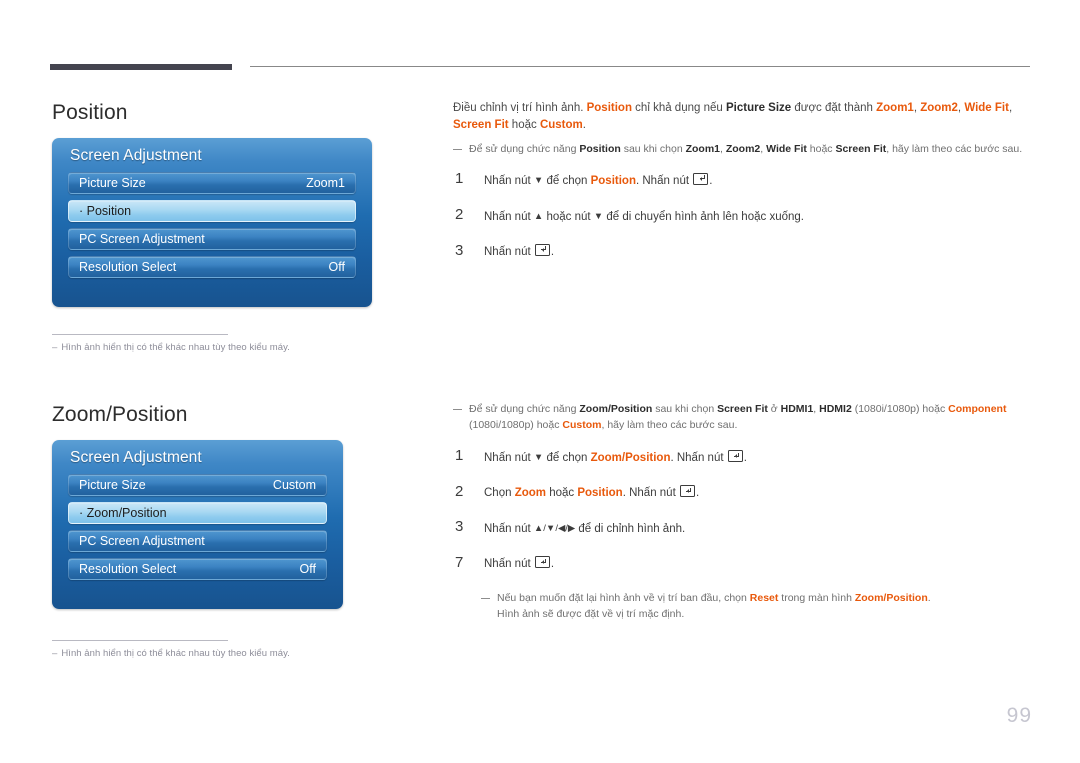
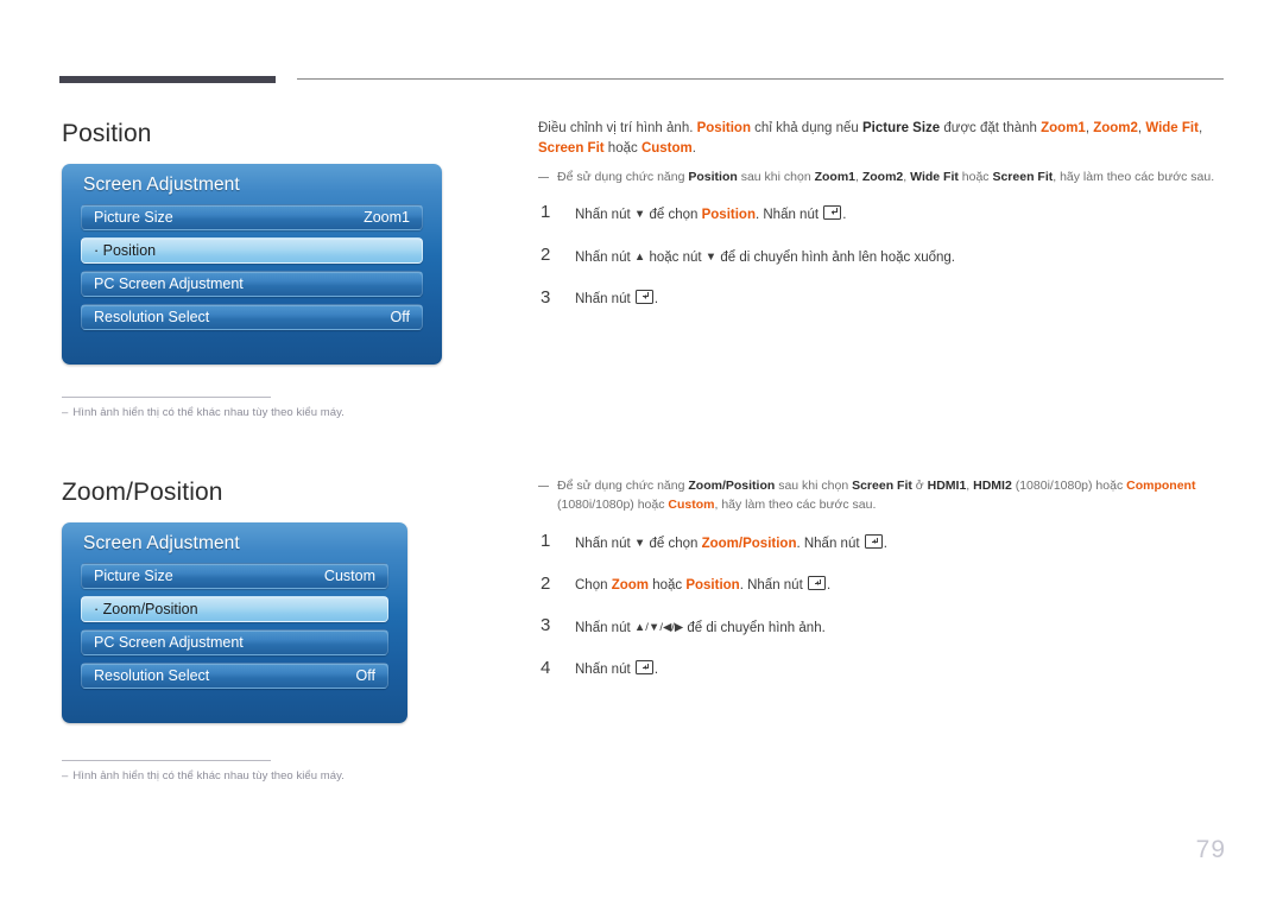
  Position
  Screen Adjustment
  Picture Size
  Zoom1
  · Position
  PC Screen Adjustment
  Resolution Select
  Off
  – Hình ảnh hiển thị có thể khác nhau tùy theo kiểu máy.
  Điều chỉnh vị trí hình ảnh. Position chỉ khả dụng nếu Picture Size được đặt thành Zoom1, Zoom2, Wide Fit, Screen Fit hoặc Custom.
  Để sử dụng chức năng Position sau khi chọn Zoom1, Zoom2, Wide Fit hoặc Screen Fit, hãy làm theo các bước sau.
  1
  Nhấn nút ▼ để chọn Position. Nhấn nút .
  2
  Nhấn nút ▲ hoặc nút ▼ để di chuyển hình ảnh lên hoặc xuống.
  3
  Nhấn nút .
  Zoom/Position
  Screen Adjustment
  Picture Size
  Custom
  · Zoom/Position
  PC Screen Adjustment
  Resolution Select
  Off
  – Hình ảnh hiển thị có thể khác nhau tùy theo kiểu máy.
  Để sử dụng chức năng Zoom/Position sau khi chọn Screen Fit ở HDMI1, HDMI2 (1080i/1080p) hoặc Component (1080i/1080p) hoặc Custom, hãy làm theo các bước sau.
  1
  Nhấn nút ▼ để chọn Zoom/Position. Nhấn nút .
  2
  Chọn Zoom hoặc Position. Nhấn nút .
  3
- Nhấn nút ▲/▼/◀/▶ để di chỉnh hình ảnh.
+ Nhấn nút ▲/▼/◀/▶ để di chuyển hình ảnh.
- 7
+ 4
  Nhấn nút .
- Nếu bạn muốn đặt lại hình ảnh về vị trí ban đầu, chọn Reset trong màn hình Zoom/Position.
- Hình ảnh sẽ được đặt về vị trí mặc định.
- 99
+ 79
